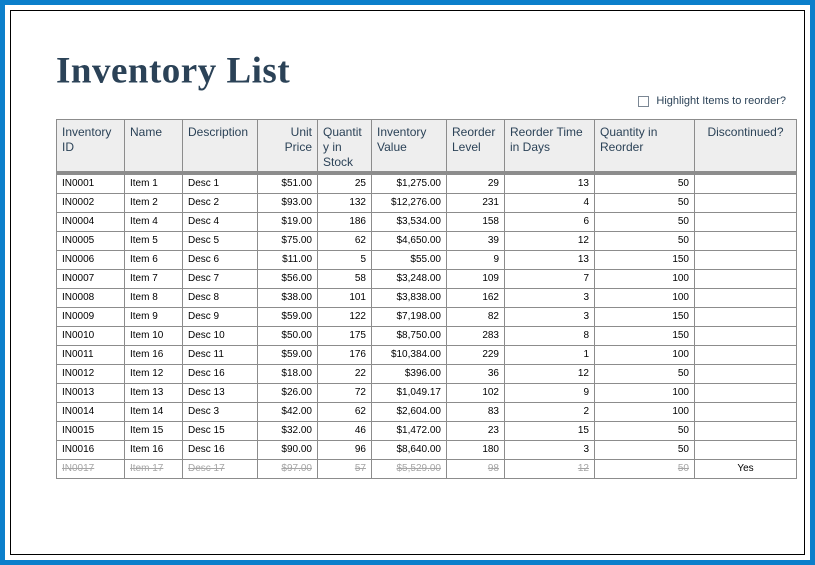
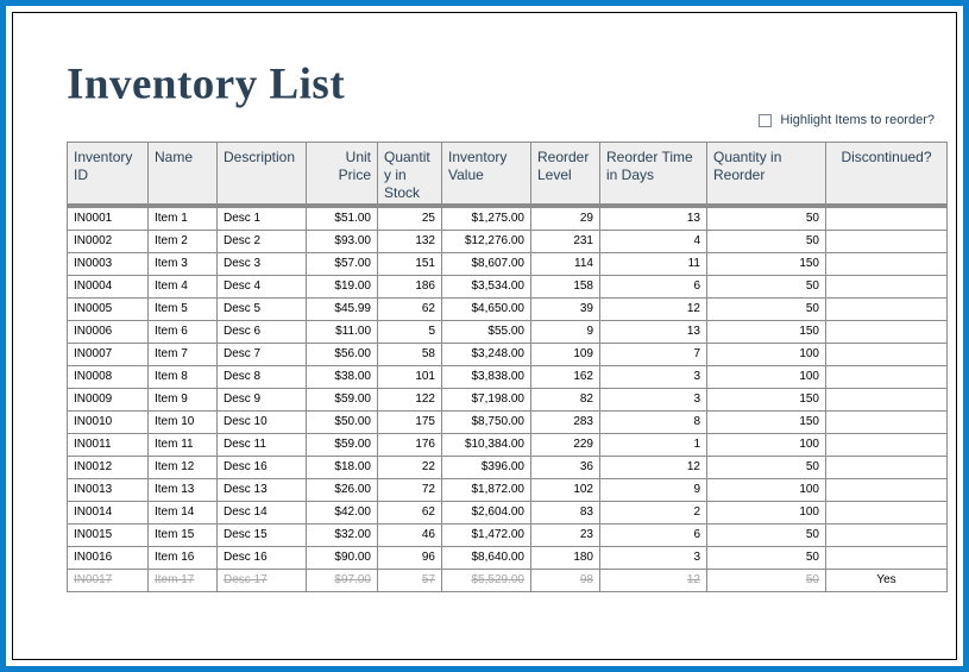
  Inventory List
  Highlight Items to reorder?
  Inventory ID	Name	Description	Unit Price	Quantity in Stock	Inventory Value	Reorder Level	Reorder Time in Days	Quantity in Reorder	Discontinued?
  IN0001	Item 1	Desc 1	$51.00	25	$1,275.00	29	13	50
  IN0002	Item 2	Desc 2	$93.00	132	$12,276.00	231	4	50
+ IN0003	Item 3	Desc 3	$57.00	151	$8,607.00	114	11	150
  IN0004	Item 4	Desc 4	$19.00	186	$3,534.00	158	6	50
- IN0005	Item 5	Desc 5	$75.00	62	$4,650.00	39	12	50
+ IN0005	Item 5	Desc 5	$45.99	62	$4,650.00	39	12	50
  IN0006	Item 6	Desc 6	$11.00	5	$55.00	9	13	150
  IN0007	Item 7	Desc 7	$56.00	58	$3,248.00	109	7	100
  IN0008	Item 8	Desc 8	$38.00	101	$3,838.00	162	3	100
  IN0009	Item 9	Desc 9	$59.00	122	$7,198.00	82	3	150
  IN0010	Item 10	Desc 10	$50.00	175	$8,750.00	283	8	150
- IN0011	Item 16	Desc 11	$59.00	176	$10,384.00	229	1	100
+ IN0011	Item 11	Desc 11	$59.00	176	$10,384.00	229	1	100
  IN0012	Item 12	Desc 16	$18.00	22	$396.00	36	12	50
- IN0013	Item 13	Desc 13	$26.00	72	$1,049.17	102	9	100
+ IN0013	Item 13	Desc 13	$26.00	72	$1,872.00	102	9	100
- IN0014	Item 14	Desc 3	$42.00	62	$2,604.00	83	2	100
+ IN0014	Item 14	Desc 14	$42.00	62	$2,604.00	83	2	100
- IN0015	Item 15	Desc 15	$32.00	46	$1,472.00	23	15	50
+ IN0015	Item 15	Desc 15	$32.00	46	$1,472.00	23	6	50
  IN0016	Item 16	Desc 16	$90.00	96	$8,640.00	180	3	50
  IN0017	Item 17	Desc 17	$97.00	57	$5,529.00	98	12	50	Yes
